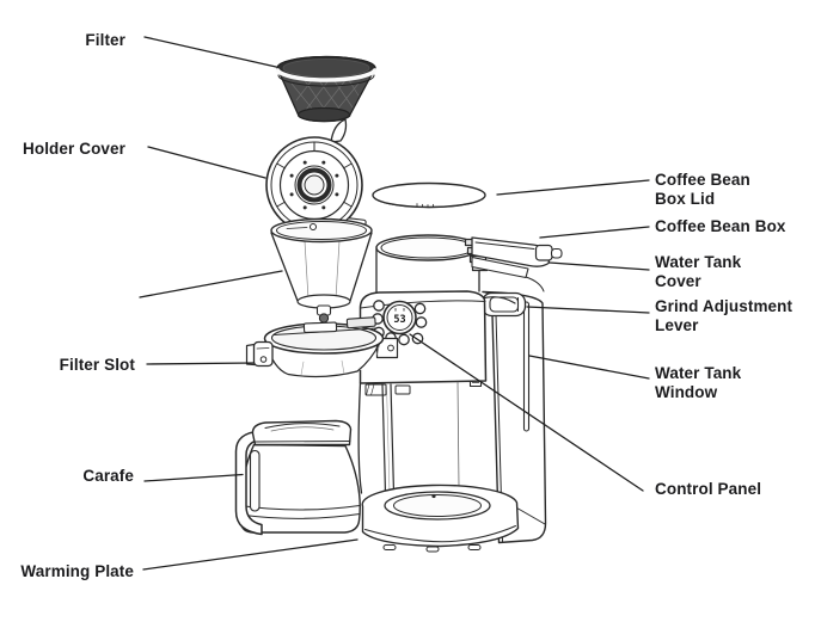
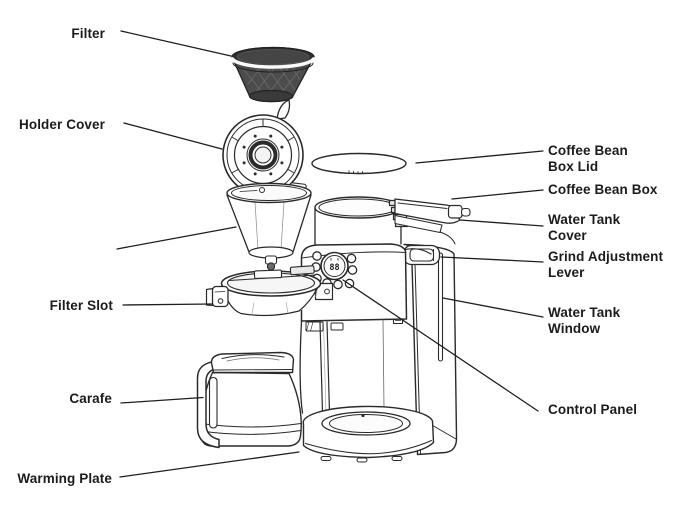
- 53
+ 88
  Filter
  Holder Cover
  Filter Slot
  Carafe
  Warming Plate
  Coffee Bean
  Box Lid
  Coffee Bean Box
  Water Tank
  Cover
  Grind Adjustment
  Lever
  Water Tank
  Window
  Control Panel
